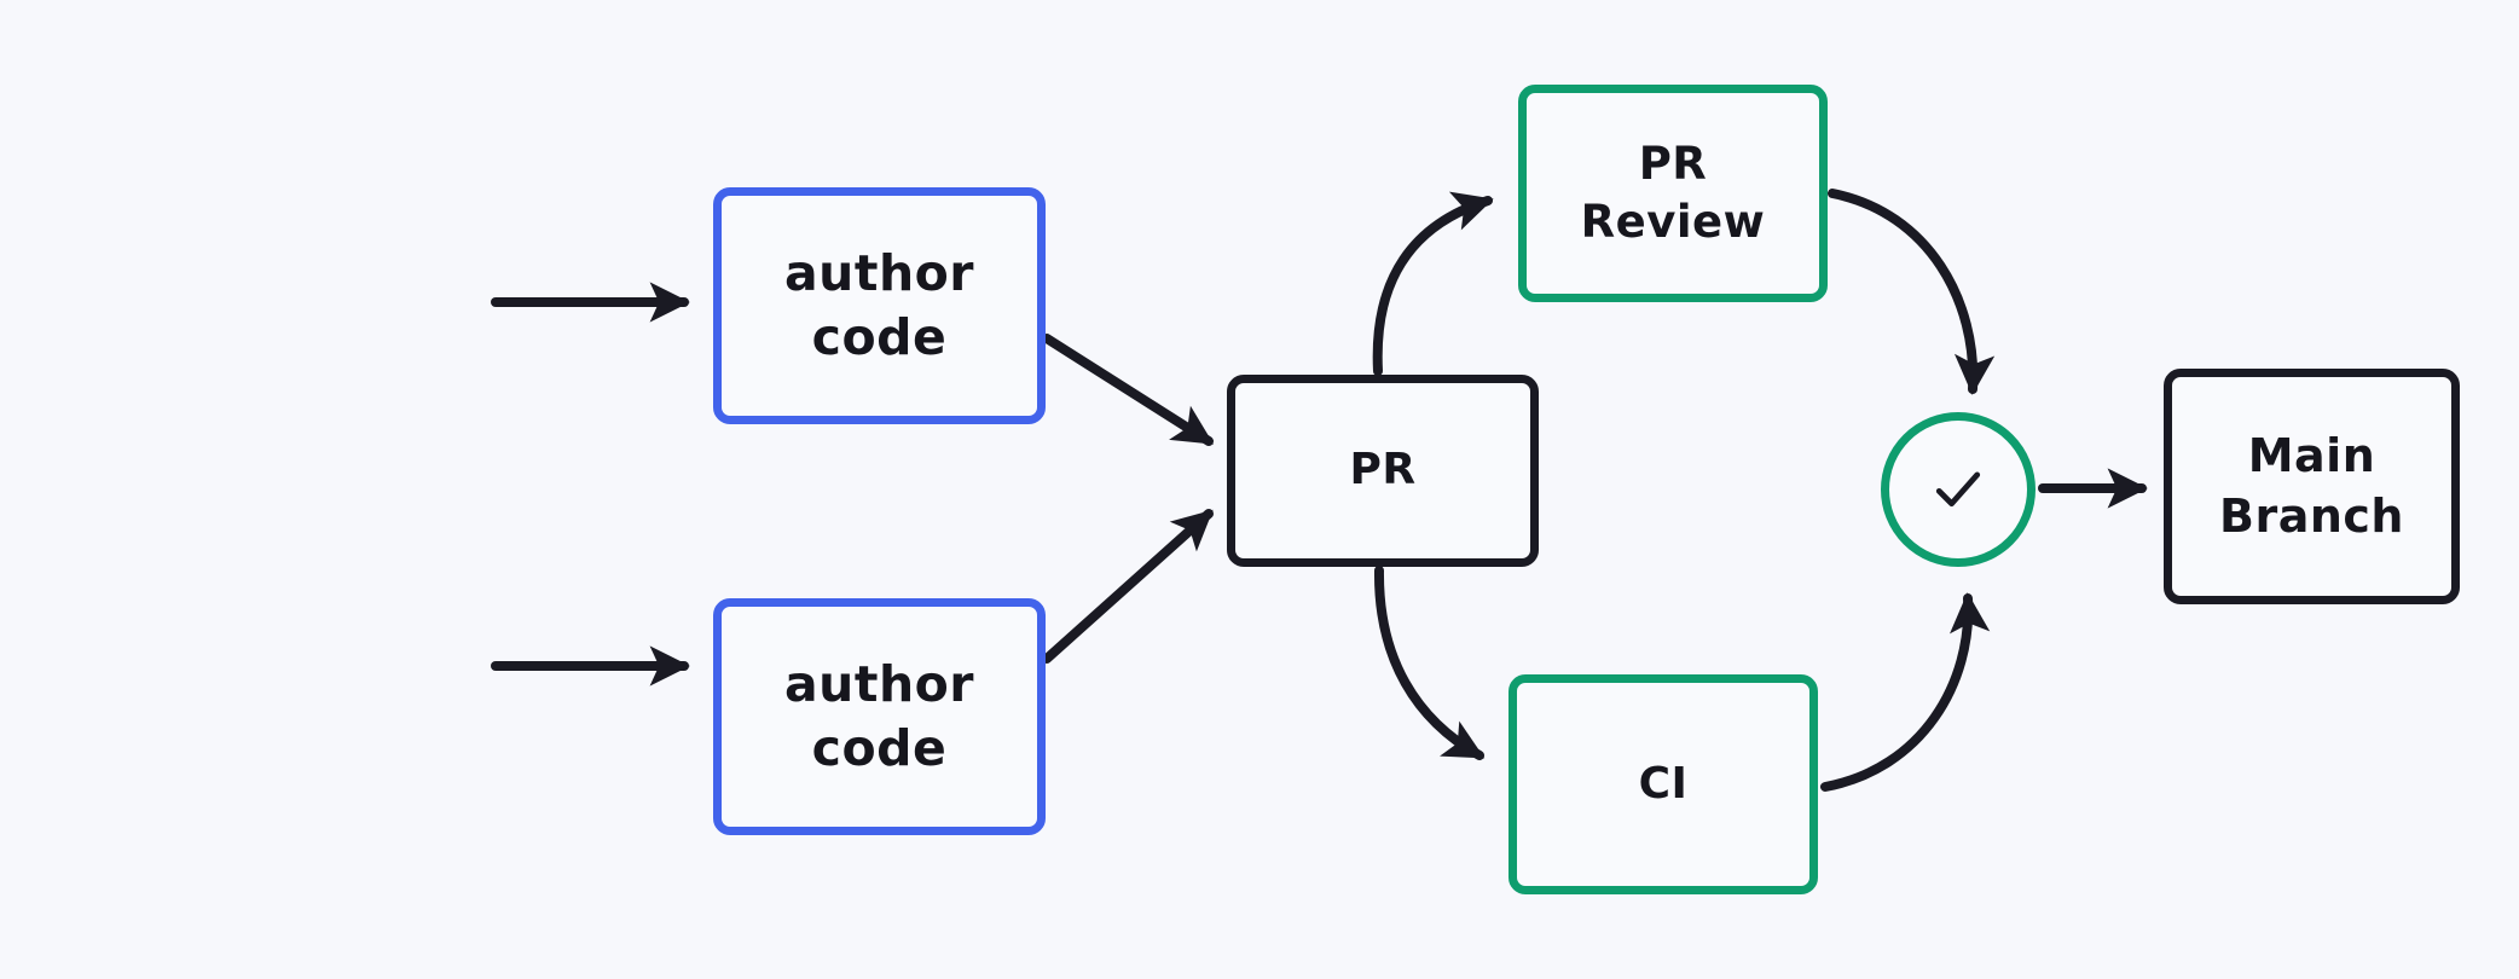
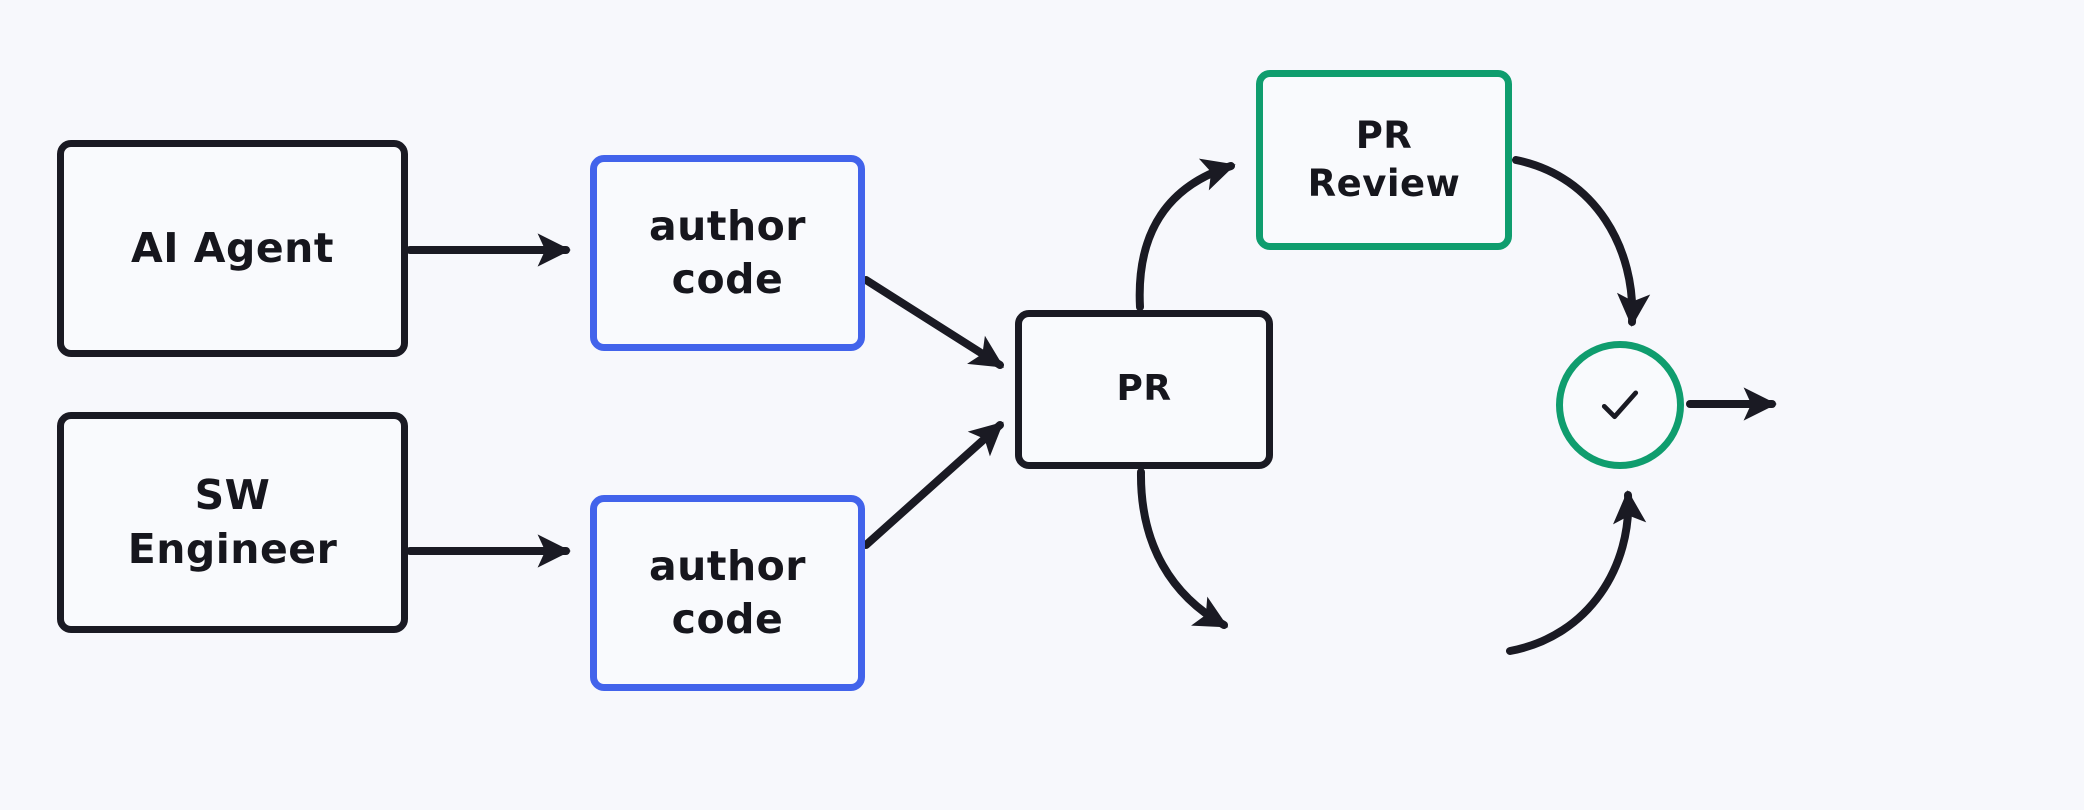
+ AI Agent
+ SW
+ Engineer
  author
  code
  author
  code
  PR
  PR
  Review
- CI
- Main
- Branch
